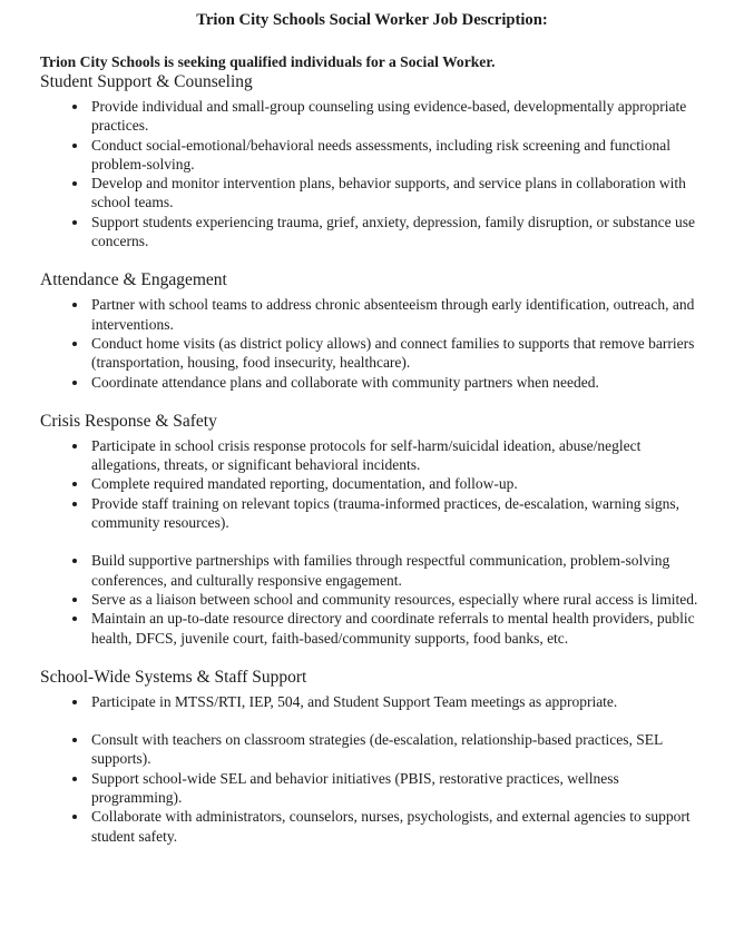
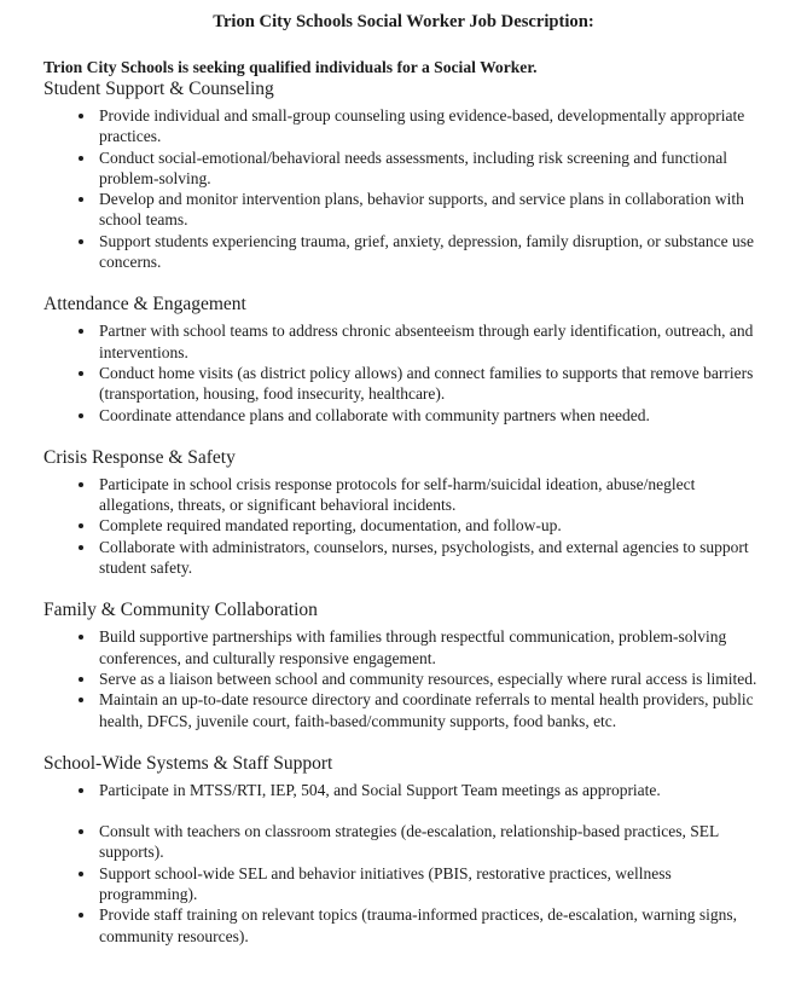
  Trion City Schools Social Worker Job Description:
  Trion City Schools is seeking qualified individuals for a Social Worker.
  Student Support & Counseling
  Provide individual and small-group counseling using evidence-based, developmentally appropriate practices.
  Conduct social-emotional/behavioral needs assessments, including risk screening and functional problem-solving.
  Develop and monitor intervention plans, behavior supports, and service plans in collaboration with school teams.
  Support students experiencing trauma, grief, anxiety, depression, family disruption, or substance use concerns.
  Attendance & Engagement
  Partner with school teams to address chronic absenteeism through early identification, outreach, and interventions.
  Conduct home visits (as district policy allows) and connect families to supports that remove barriers (transportation, housing, food insecurity, healthcare).
  Coordinate attendance plans and collaborate with community partners when needed.
  Crisis Response & Safety
  Participate in school crisis response protocols for self-harm/suicidal ideation, abuse/neglect allegations, threats, or significant behavioral incidents.
  Complete required mandated reporting, documentation, and follow-up.
- Provide staff training on relevant topics (trauma-informed practices, de-escalation, warning signs, community resources).
+ Collaborate with administrators, counselors, nurses, psychologists, and external agencies to support student safety.
+ Family & Community Collaboration
  Build supportive partnerships with families through respectful communication, problem-solving conferences, and culturally responsive engagement.
  Serve as a liaison between school and community resources, especially where rural access is limited.
  Maintain an up-to-date resource directory and coordinate referrals to mental health providers, public health, DFCS, juvenile court, faith-based/community supports, food banks, etc.
  School-Wide Systems & Staff Support
- Participate in MTSS/RTI, IEP, 504, and Student Support Team meetings as appropriate.
+ Participate in MTSS/RTI, IEP, 504, and Social Support Team meetings as appropriate.
  Consult with teachers on classroom strategies (de-escalation, relationship-based practices, SEL supports).
  Support school-wide SEL and behavior initiatives (PBIS, restorative practices, wellness programming).
- Collaborate with administrators, counselors, nurses, psychologists, and external agencies to support student safety.
+ Provide staff training on relevant topics (trauma-informed practices, de-escalation, warning signs, community resources).
